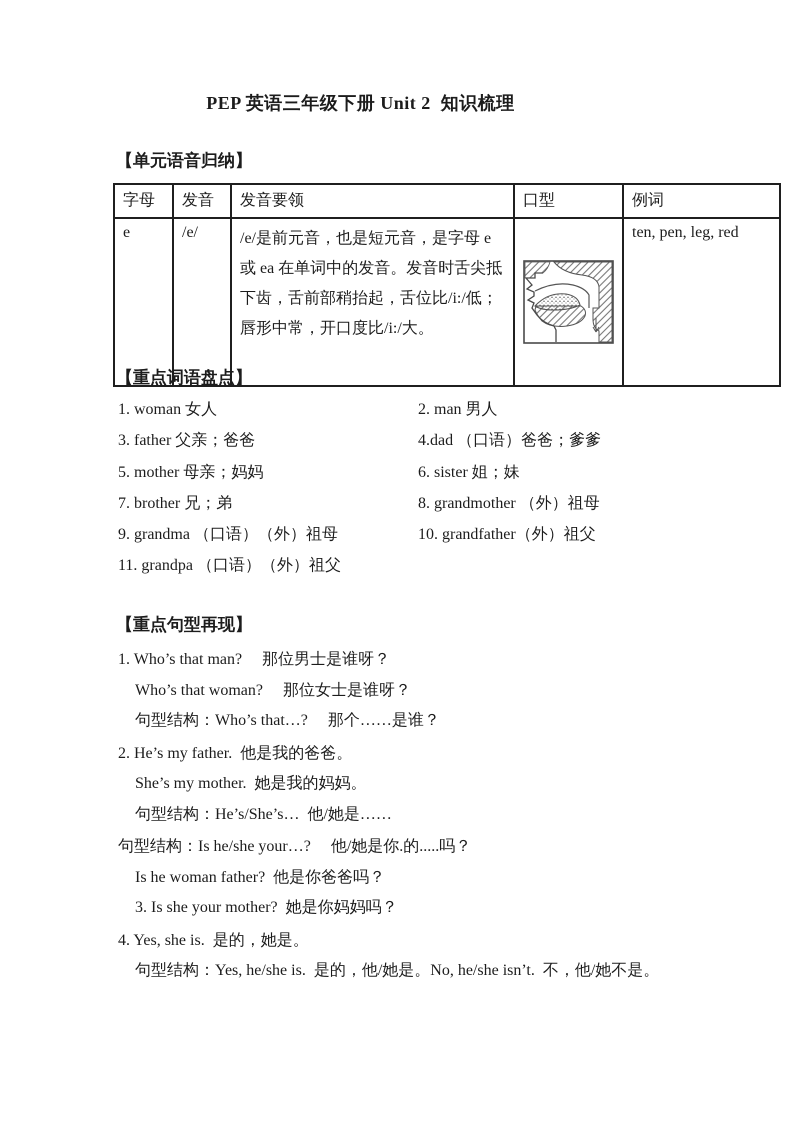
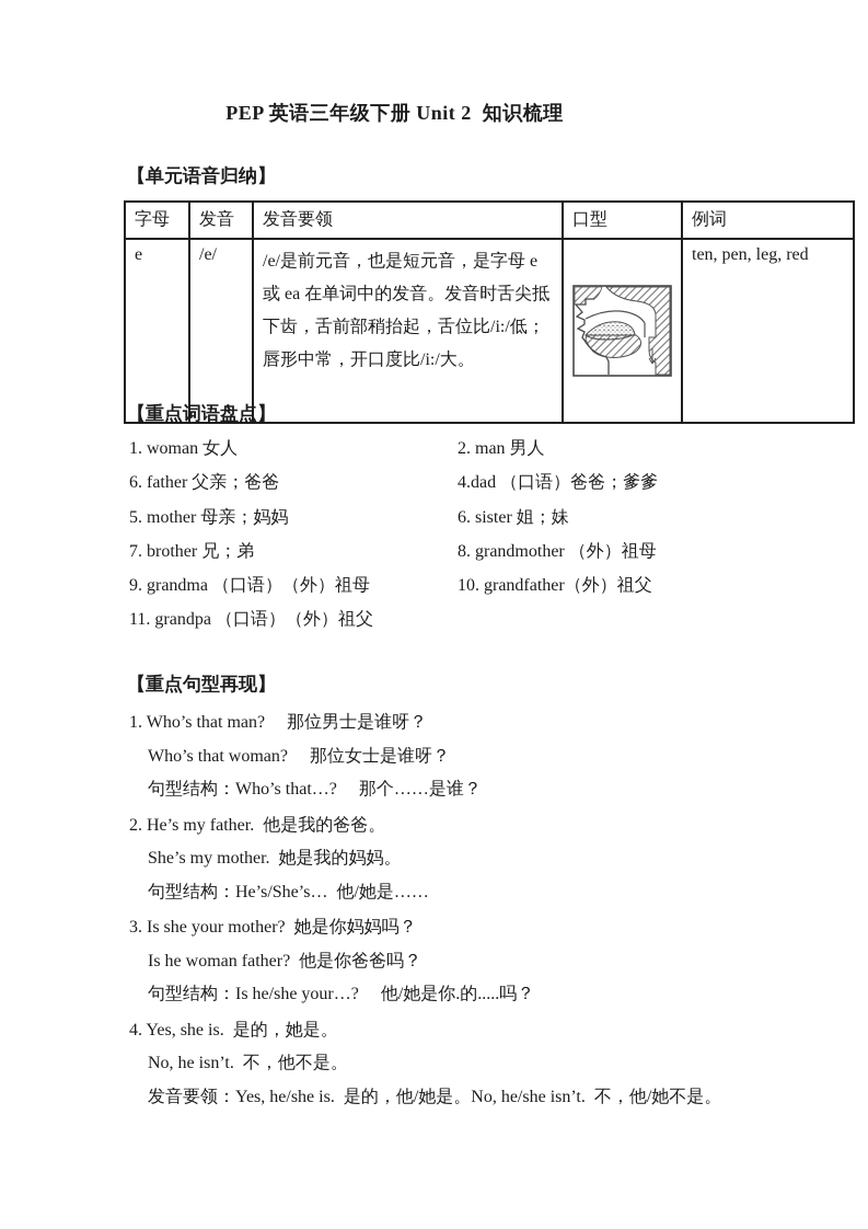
  PEP 英语三年级下册 Unit 2 知识梳理
  【单元语音归纳】
  字母	发音	发音要领	口型	例词
  e	/e/	/e/是前元音，也是短元音，是字母 e 或 ea 在单词中的发音。发音时舌尖抵下齿，舌前部稍抬起，舌位比/i:/低；唇形中常，开口度比/i:/大。		ten, pen, leg, red
  【重点词语盘点】
  1. woman 女人
  2. man 男人
- 3. father 父亲；爸爸
+ 6. father 父亲；爸爸
  4.dad （口语）爸爸；爹爹
  5. mother 母亲；妈妈
  6. sister 姐；妹
  7. brother 兄；弟
  8. grandmother （外）祖母
  9. grandma （口语）（外）祖母
  10. grandfather（外）祖父
  11. grandpa （口语）（外）祖父
  【重点句型再现】
  1. Who’s that man? 那位男士是谁呀？
  Who’s that woman? 那位女士是谁呀？
  句型结构：Who’s that…? 那个……是谁？
  2. He’s my father. 他是我的爸爸。
  She’s my mother. 她是我的妈妈。
  句型结构：He’s/She’s… 他/她是……
- 句型结构：Is he/she your…? 他/她是你.的.....吗？
+ 3. Is she your mother? 她是你妈妈吗？
  Is he woman father? 他是你爸爸吗？
- 3. Is she your mother? 她是你妈妈吗？
+ 句型结构：Is he/she your…? 他/她是你.的.....吗？
  4. Yes, she is. 是的，她是。
+ No, he isn’t. 不，他不是。
- 句型结构：Yes, he/she is. 是的，他/她是。No, he/she isn’t. 不，他/她不是。
+ 发音要领：Yes, he/she is. 是的，他/她是。No, he/she isn’t. 不，他/她不是。
